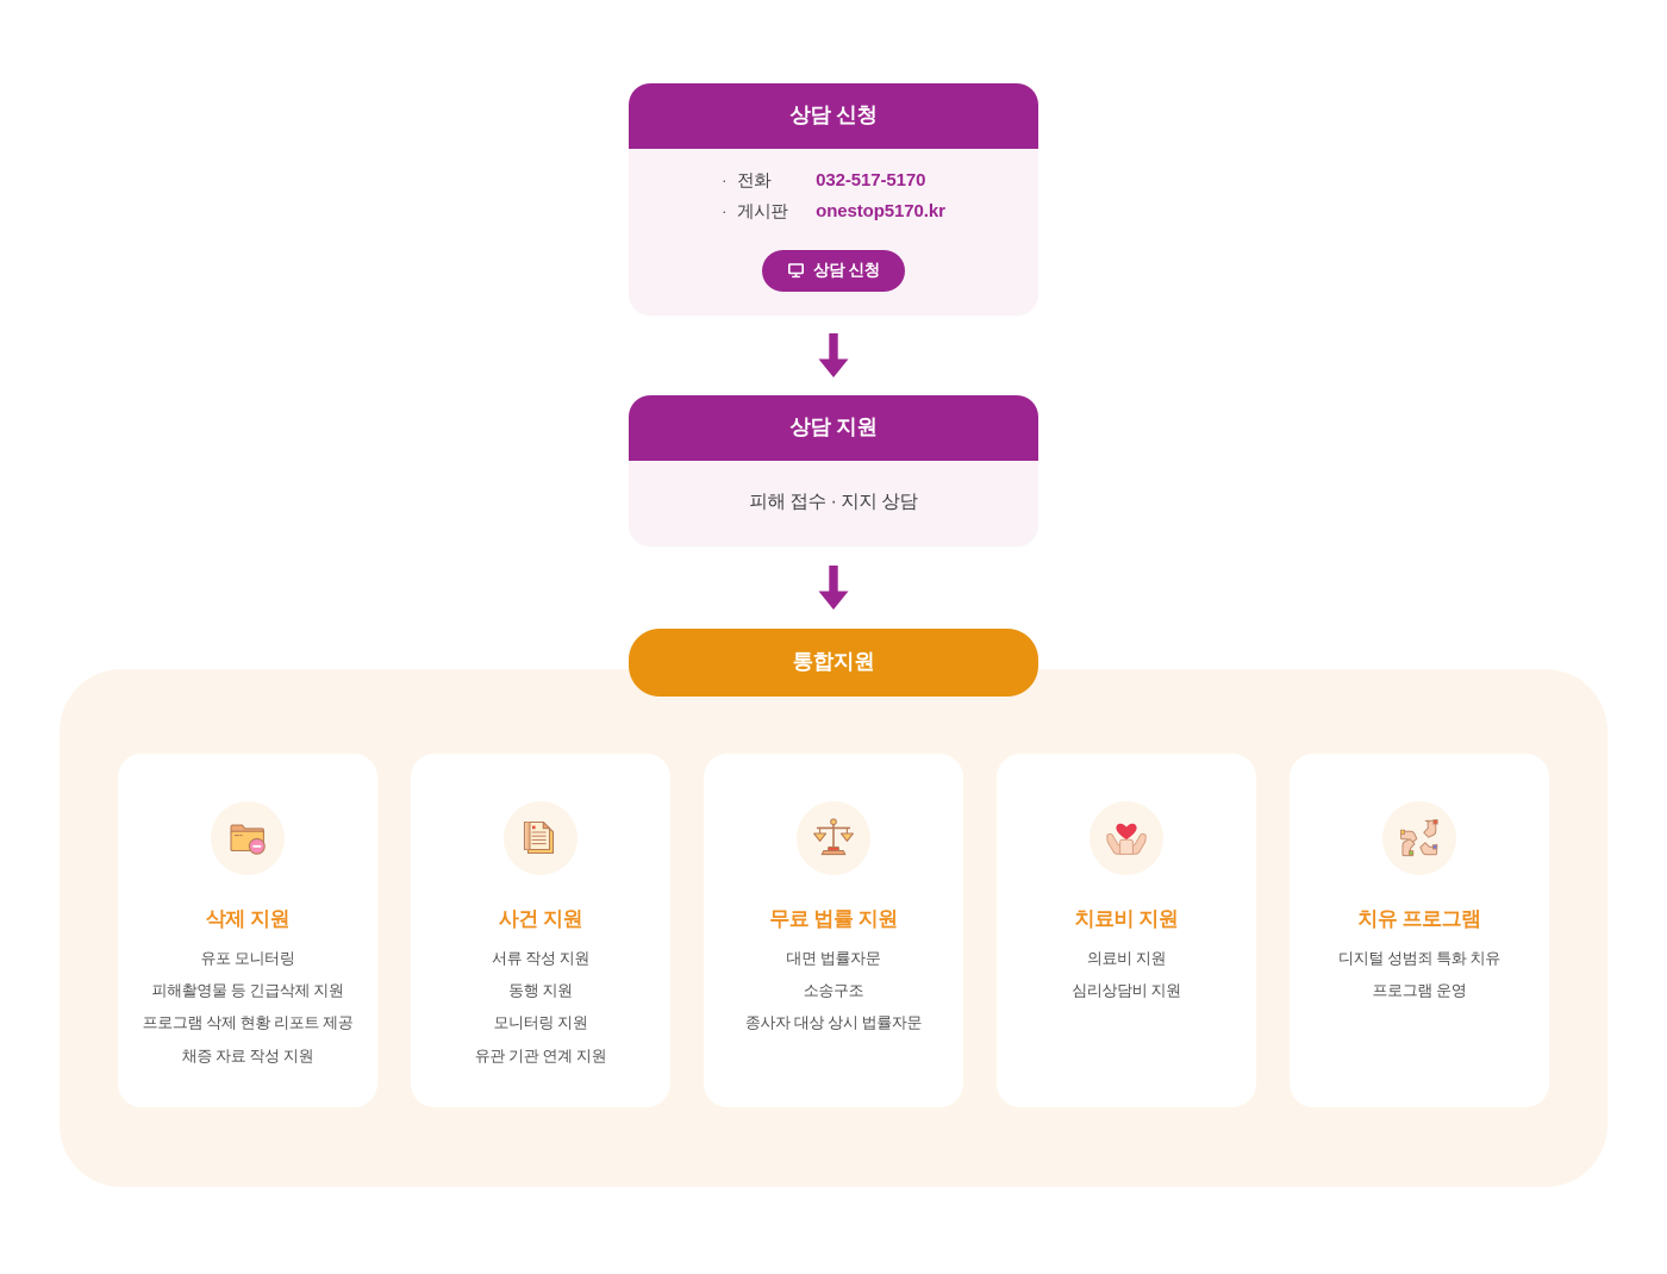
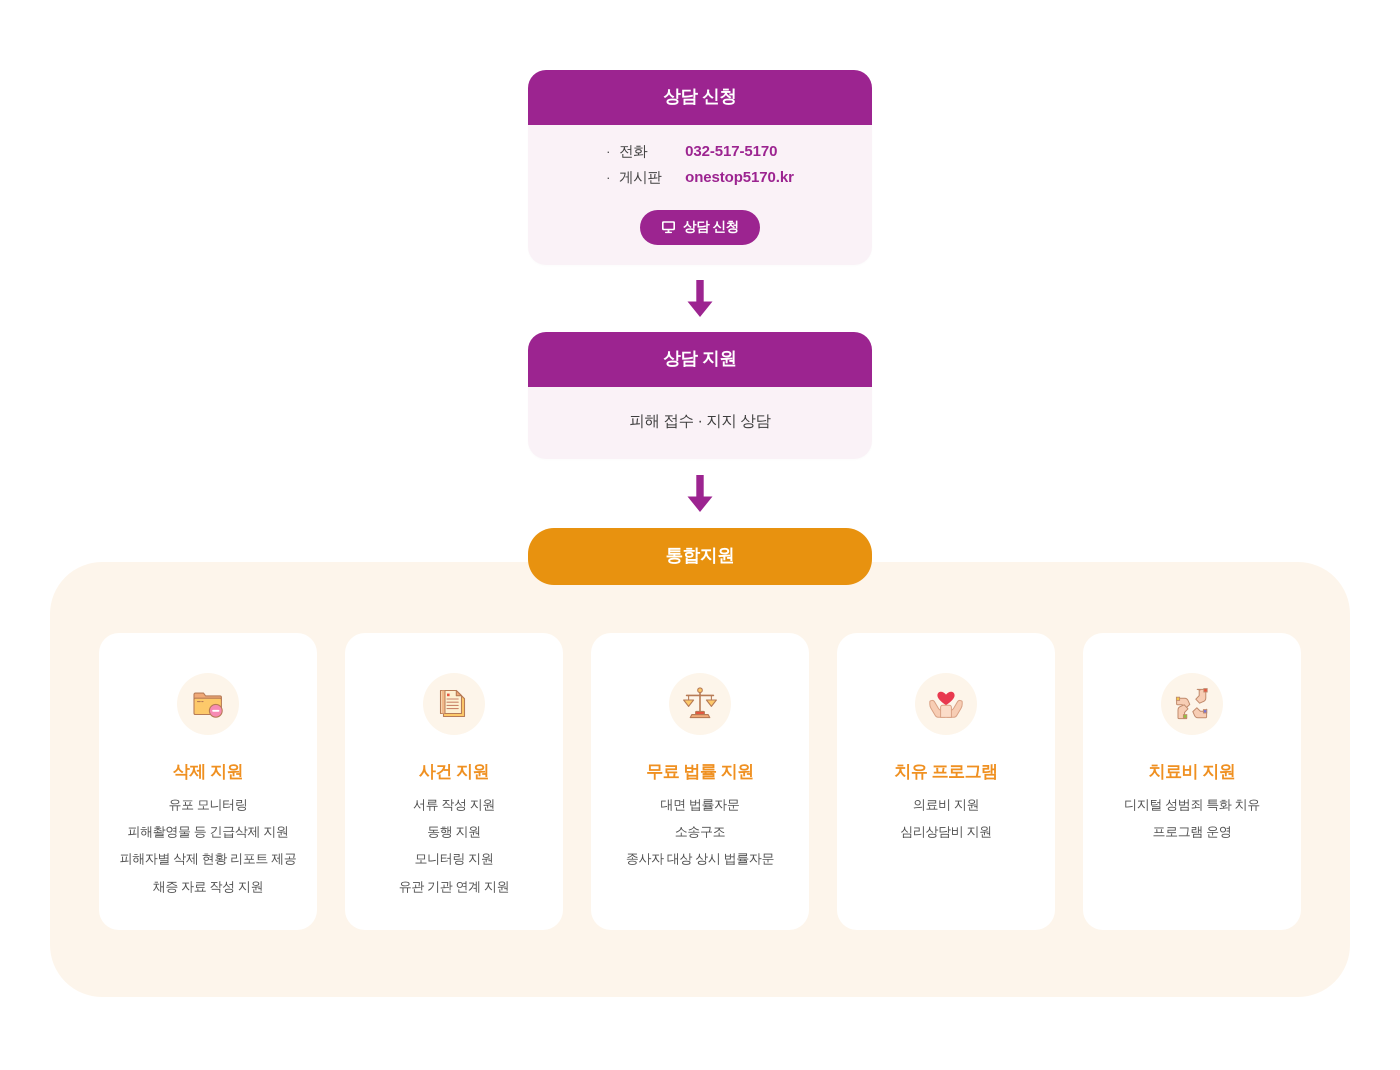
  상담 신청
  ·
  전화
  032-517-5170
  ·
  게시판
  onestop5170.kr
  상담 신청
  상담 지원
  피해 접수 · 지지 상담
  통합지원
  삭제 지원
  유포 모니터링
  피해촬영물 등 긴급삭제 지원
- 프로그램 삭제 현황 리포트 제공
+ 피해자별 삭제 현황 리포트 제공
  채증 자료 작성 지원
  사건 지원
  서류 작성 지원
  동행 지원
  모니터링 지원
  유관 기관 연계 지원
  무료 법률 지원
  대면 법률자문
  소송구조
  종사자 대상 상시 법률자문
- 치료비 지원
+ 치유 프로그램
  의료비 지원
  심리상담비 지원
- 치유 프로그램
+ 치료비 지원
  디지털 성범죄 특화 치유
  프로그램 운영
